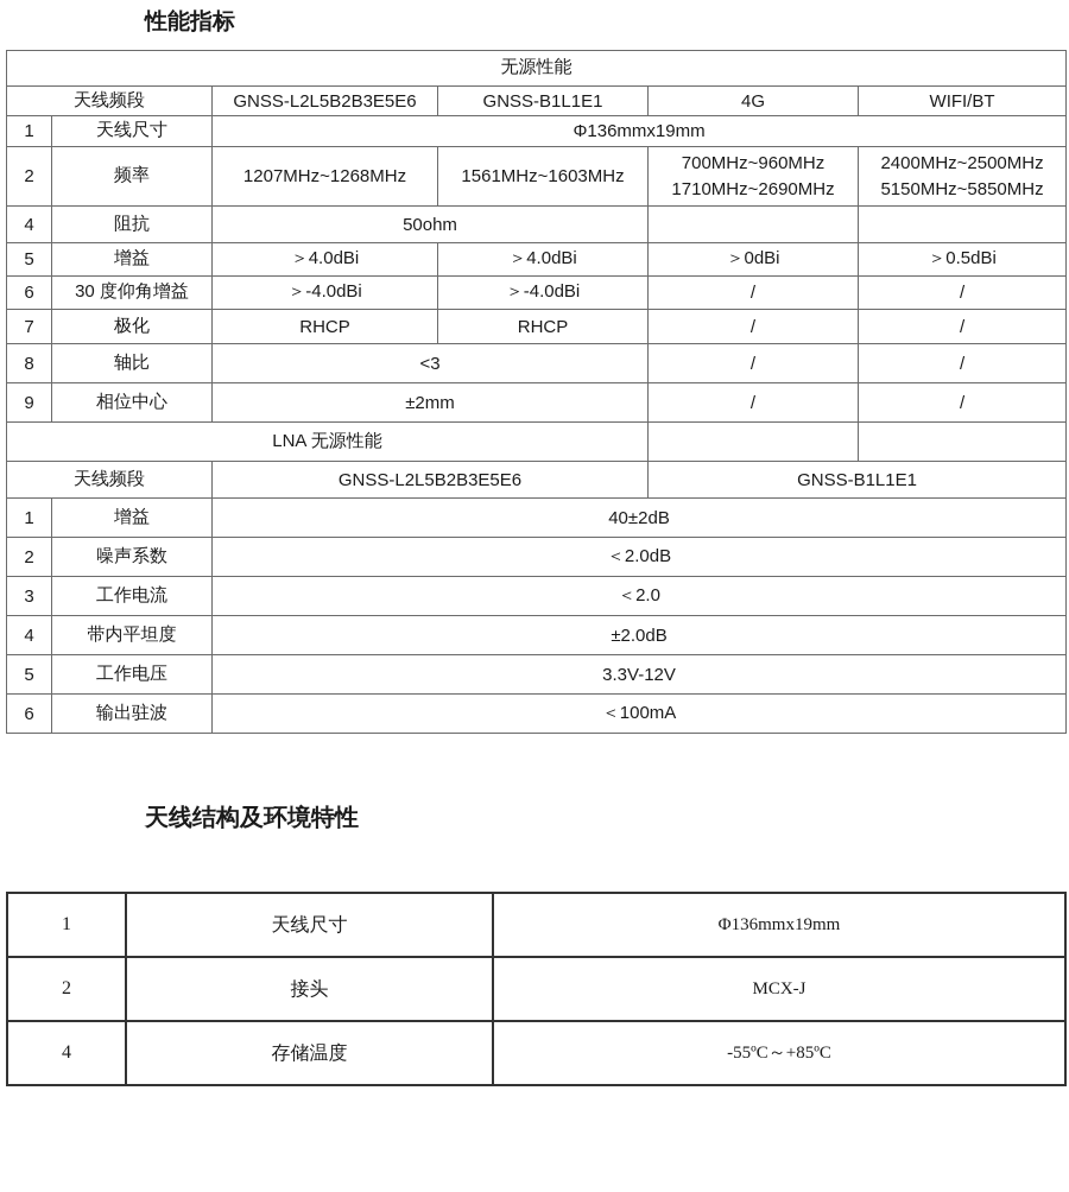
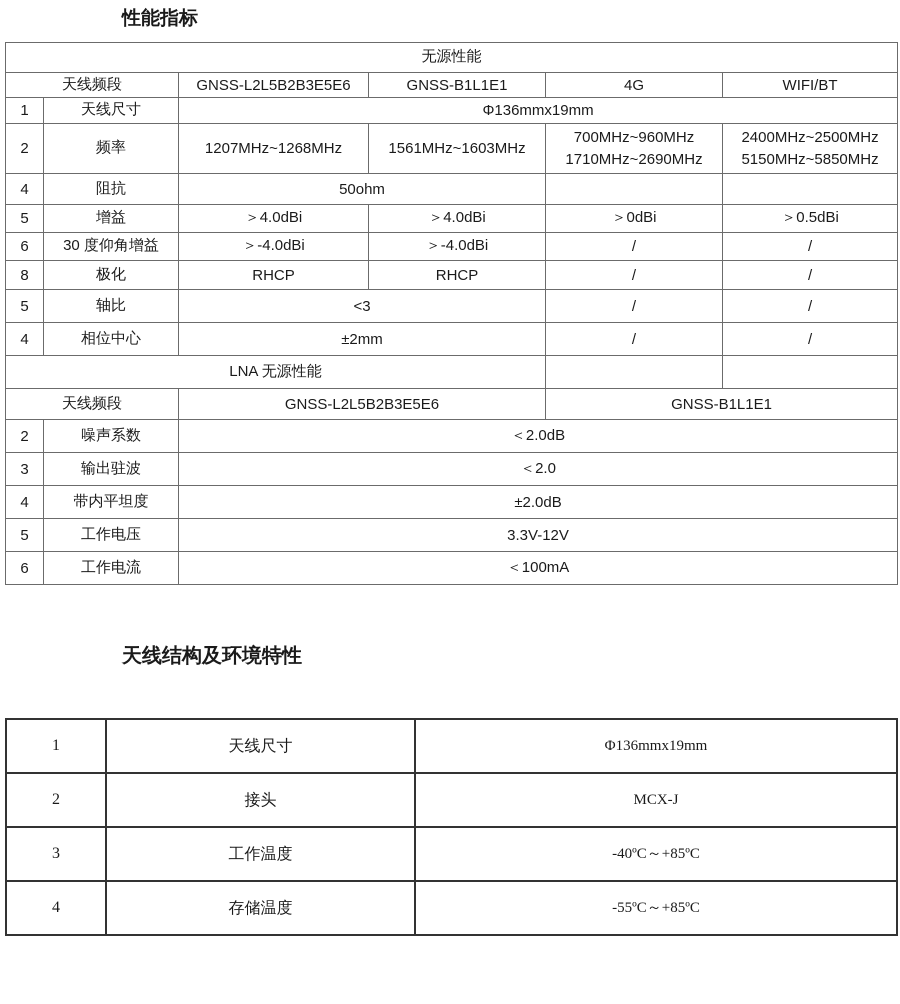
  性能指标
  无源性能
  天线频段	GNSS-L2L5B2B3E5E6	GNSS-B1L1E1	4G	WIFI/BT
  1	天线尺寸	Φ136mmx19mm
  2	频率	1207MHz~1268MHz	1561MHz~1603MHz	700MHz~960MHz 1710MHz~2690MHz	2400MHz~2500MHz 5150MHz~5850MHz
  4	阻抗	50ohm
  5	增益	＞4.0dBi	＞4.0dBi	＞0dBi	＞0.5dBi
  6	30 度仰角增益	＞-4.0dBi	＞-4.0dBi	/	/
- 7	极化	RHCP	RHCP	/	/
+ 8	极化	RHCP	RHCP	/	/
- 8	轴比	<3	/	/
+ 5	轴比	<3	/	/
- 9	相位中心	±2mm	/	/
+ 4	相位中心	±2mm	/	/
  LNA 无源性能
  天线频段	GNSS-L2L5B2B3E5E6	GNSS-B1L1E1
- 1	增益	40±2dB
  2	噪声系数	＜2.0dB
- 3	工作电流	＜2.0
+ 3	输出驻波	＜2.0
  4	带内平坦度	±2.0dB
  5	工作电压	3.3V-12V
- 6	输出驻波	＜100mA
+ 6	工作电流	＜100mA
  天线结构及环境特性
  1	天线尺寸	Φ136mmx19mm
  2	接头	MCX-J
+ 3	工作温度	-40ºC～+85ºC
  4	存储温度	-55ºC～+85ºC
